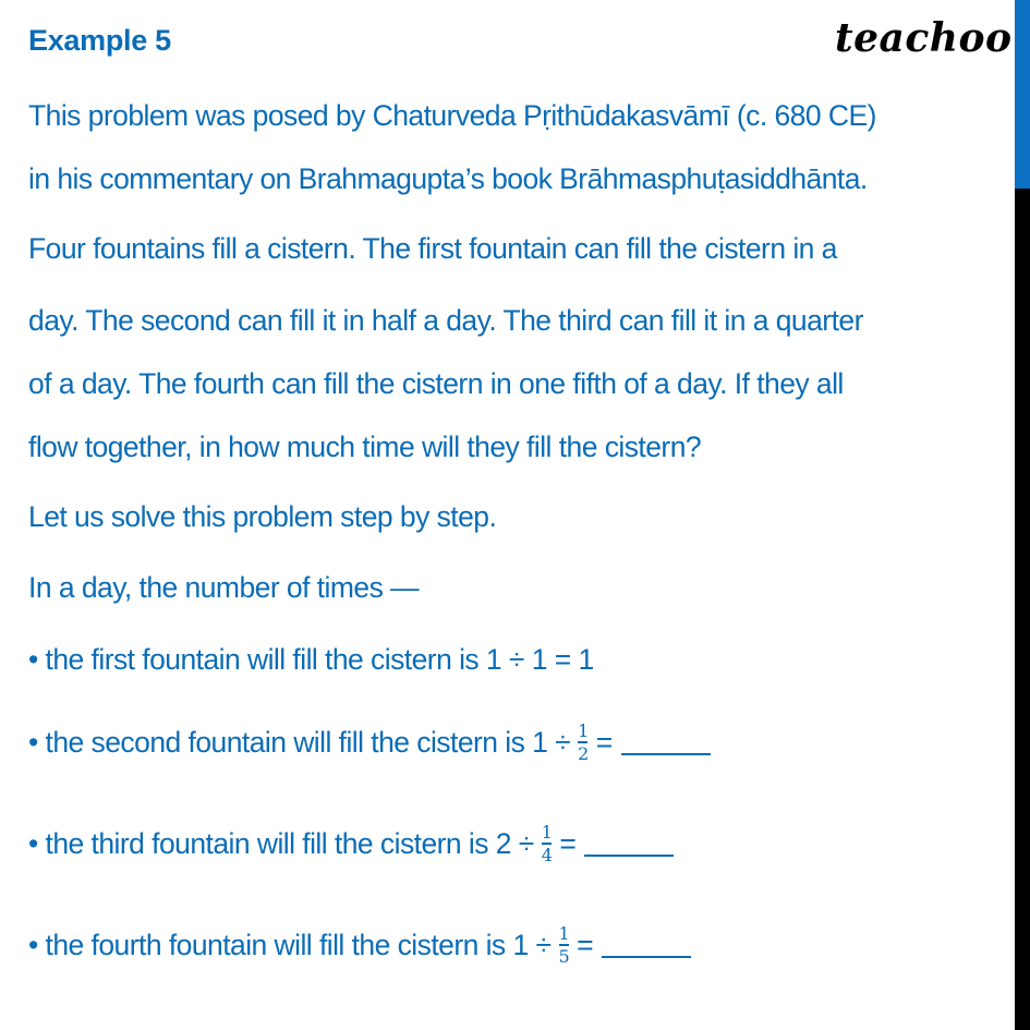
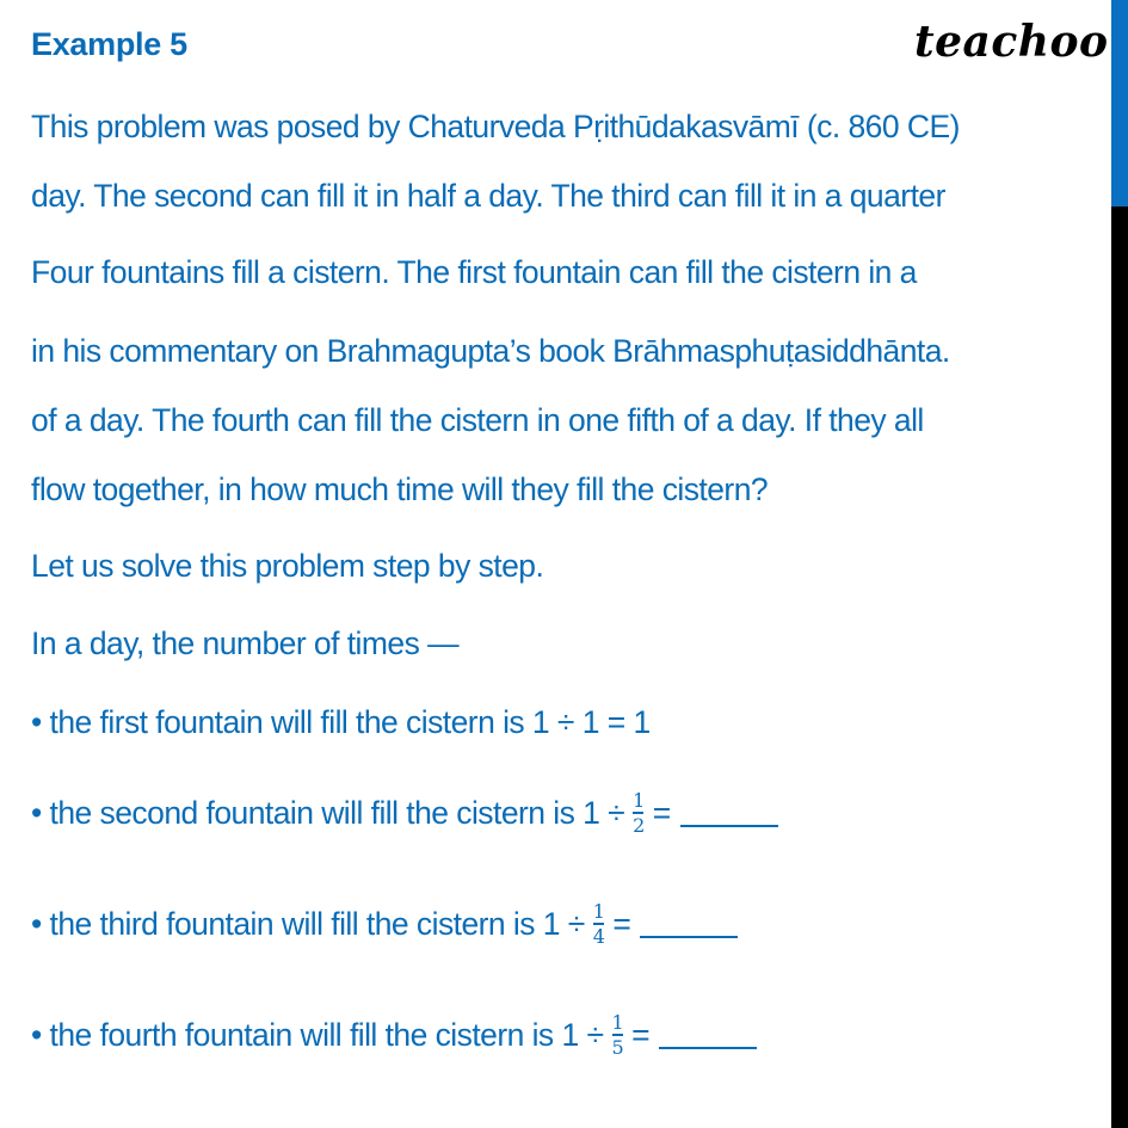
  Example 5
  teachoo
- This problem was posed by Chaturveda Pṛithūdakasvāmī (c. 680 CE)
+ This problem was posed by Chaturveda Pṛithūdakasvāmī (c. 860 CE)
- in his commentary on Brahmagupta’s book Brāhmasphuṭasiddhānta.
+ day. The second can fill it in half a day. The third can fill it in a quarter
  Four fountains fill a cistern. The first fountain can fill the cistern in a
- day. The second can fill it in half a day. The third can fill it in a quarter
+ in his commentary on Brahmagupta’s book Brāhmasphuṭasiddhānta.
  of a day. The fourth can fill the cistern in one fifth of a day. If they all
  flow together, in how much time will they fill the cistern?
  Let us solve this problem step by step.
  In a day, the number of times —
  • the first fountain will fill the cistern is 1 ÷ 1 = 1
  • the second fountain will fill the cistern is 1 ÷
  1
  2
  =
- • the third fountain will fill the cistern is 2 ÷
+ • the third fountain will fill the cistern is 1 ÷
  1
  4
  =
  • the fourth fountain will fill the cistern is 1 ÷
  1
  5
  =
